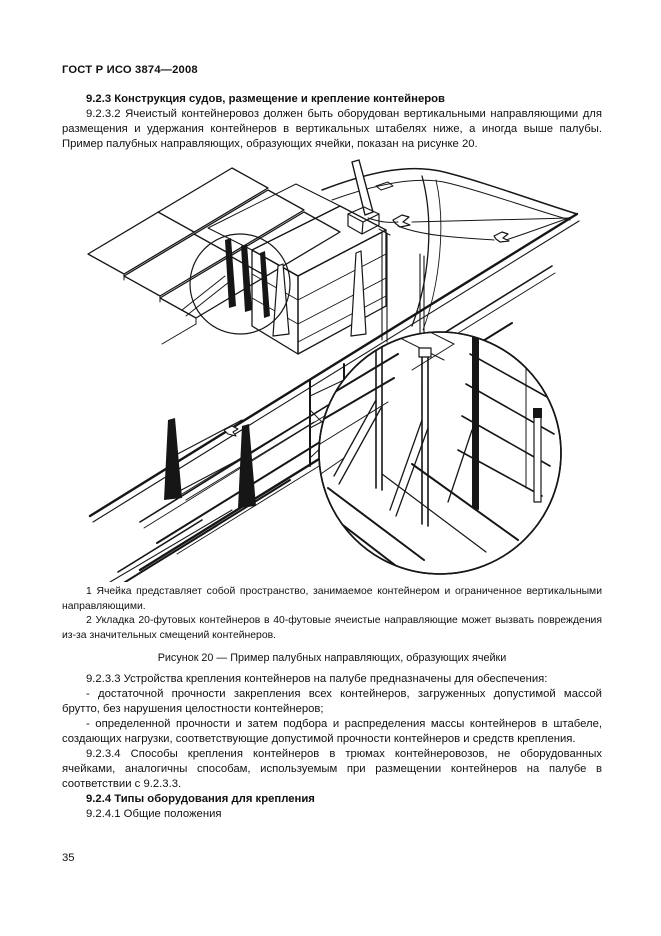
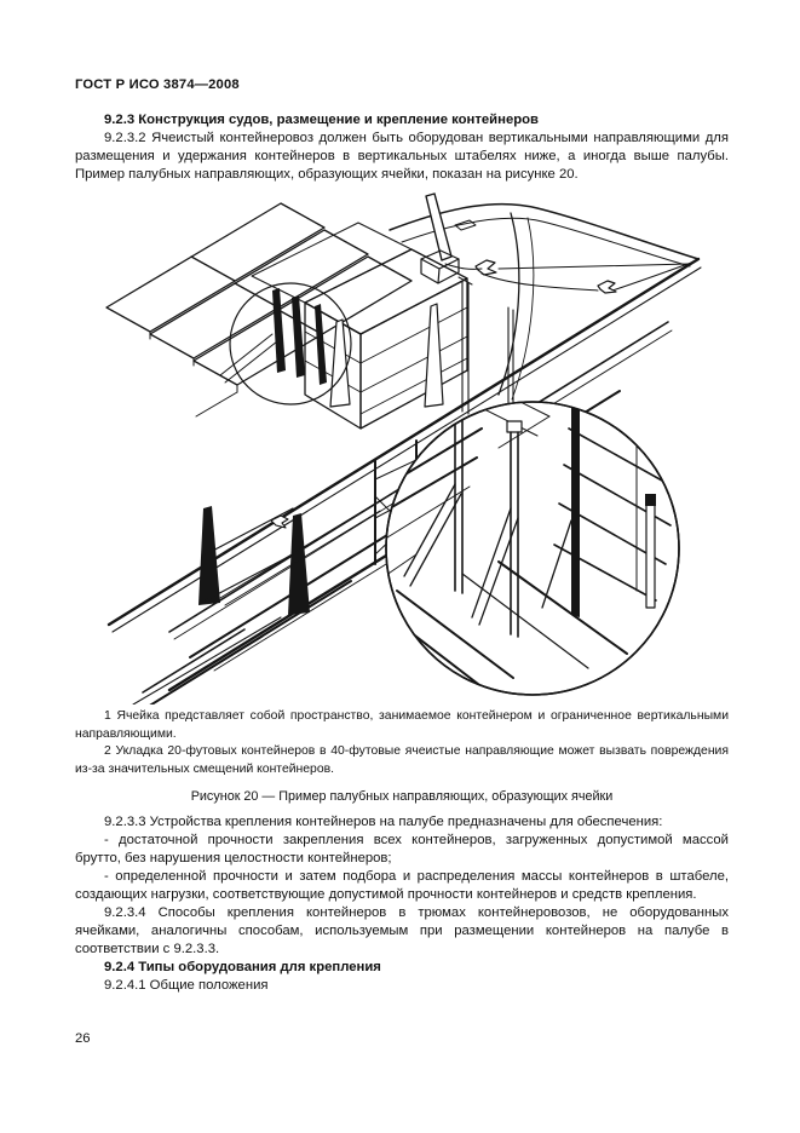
  ГОСТ Р ИСО 3874—2008
  9.2.3 Конструкция судов, размещение и крепление контейнеров
  9.2.3.2 Ячеистый контейнеровоз должен быть оборудован вертикальными направляющими для размещения и удержания контейнеров в вертикальных штабелях ниже, а иногда выше палубы. Пример палубных направляющих, образующих ячейки, показан на рисунке 20.
  1 Ячейка представляет собой пространство, занимаемое контейнером и ограниченное вертикальными направляющими.
  2 Укладка 20-футовых контейнеров в 40-футовые ячеистые направляющие может вызвать повреждения из-за значительных смещений контейнеров.
  Рисунок 20 — Пример палубных направляющих, образующих ячейки
  9.2.3.3 Устройства крепления контейнеров на палубе предназначены для обеспечения:
  - достаточной прочности закрепления всех контейнеров, загруженных допустимой массой брутто, без нарушения целостности контейнеров;
  - определенной прочности и затем подбора и распределения массы контейнеров в штабеле, создающих нагрузки, соответствующие допустимой прочности контейнеров и средств крепления.
  9.2.3.4 Способы крепления контейнеров в трюмах контейнеровозов, не оборудованных ячейками, аналогичны способам, используемым при размещении контейнеров на палубе в соответствии с 9.2.3.3.
  9.2.4 Типы оборудования для крепления
  9.2.4.1 Общие положения
- 35
+ 26
